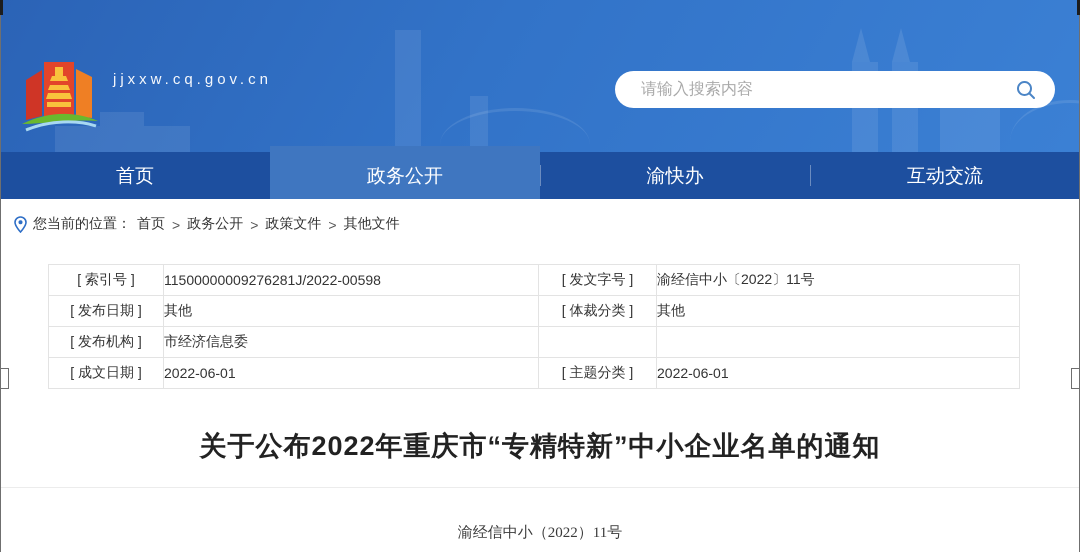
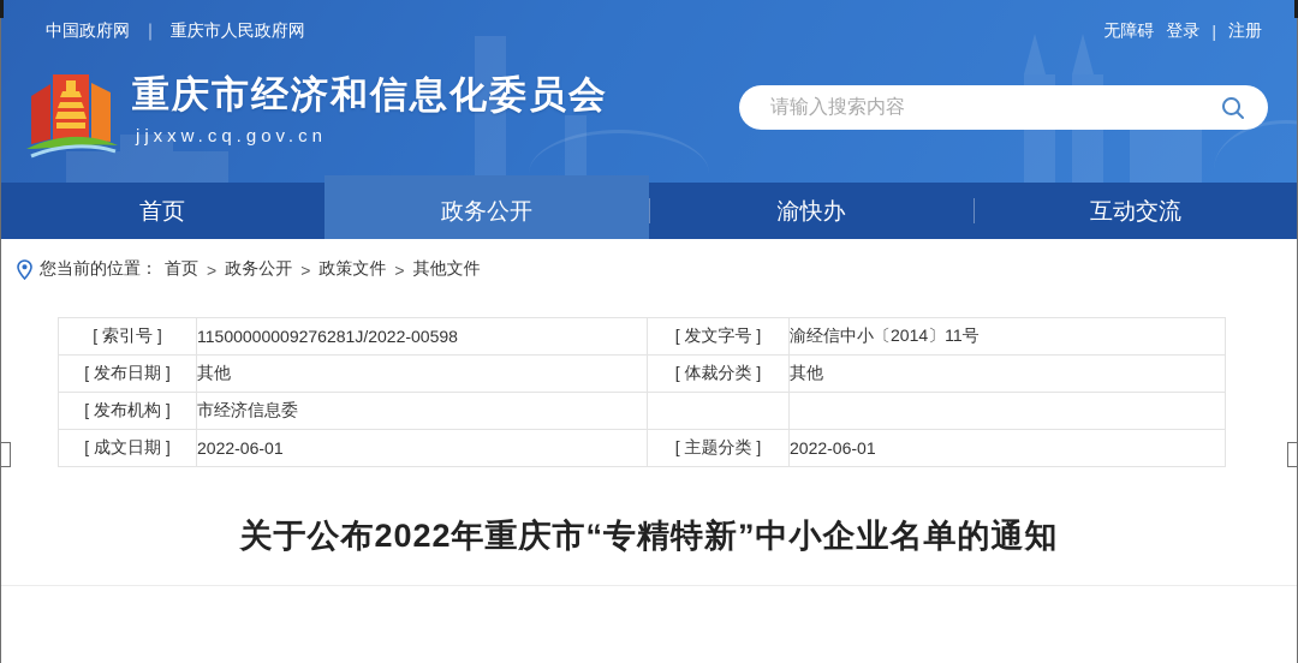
+ 中国政府网
+ ｜
+ 重庆市人民政府网
+ 无障碍
+ 登录
+ |
+ 注册
+ 重庆市经济和信息化委员会
  jjxxw.cq.gov.cn
  请输入搜索内容
  首页
  政务公开
  渝快办
  互动交流
  您当前的位置：
  首页
  >
  政务公开
  >
  政策文件
  >
  其他文件
- [ 索引号 ]	11500000009276281J/2022-00598	[ 发文字号 ]	渝经信中小〔2022〕11号
+ [ 索引号 ]	11500000009276281J/2022-00598	[ 发文字号 ]	渝经信中小〔2014〕11号
  [ 发布日期 ]	其他	[ 体裁分类 ]	其他
  [ 发布机构 ]	市经济信息委
  [ 成文日期 ]	2022-06-01	[ 主题分类 ]	2022-06-01
  关于公布2022年重庆市“专精特新”中小企业名单的通知
- 渝经信中小（2022）11号
